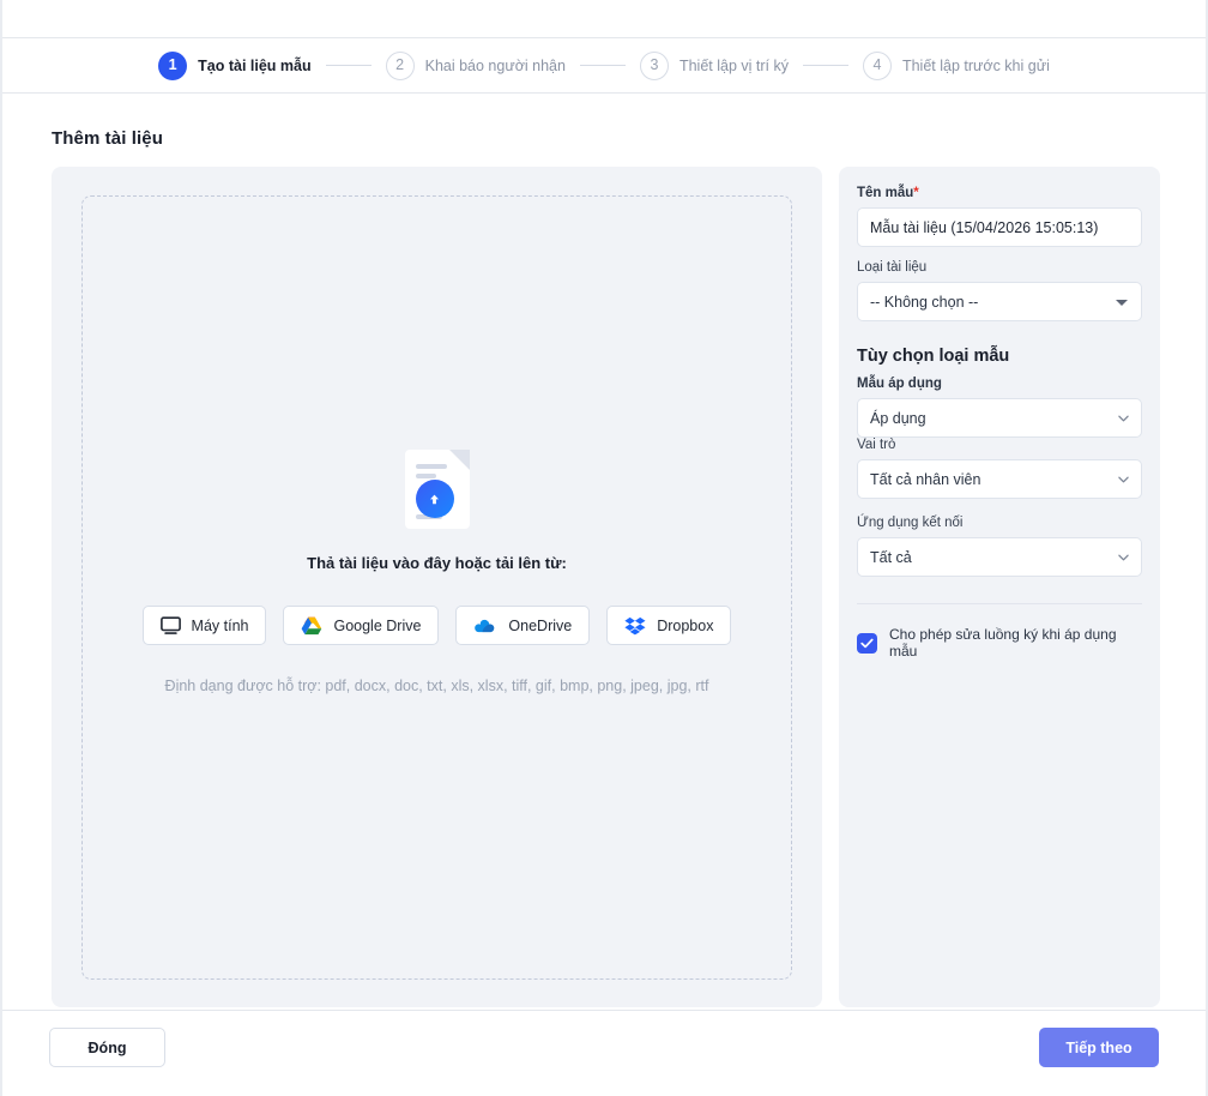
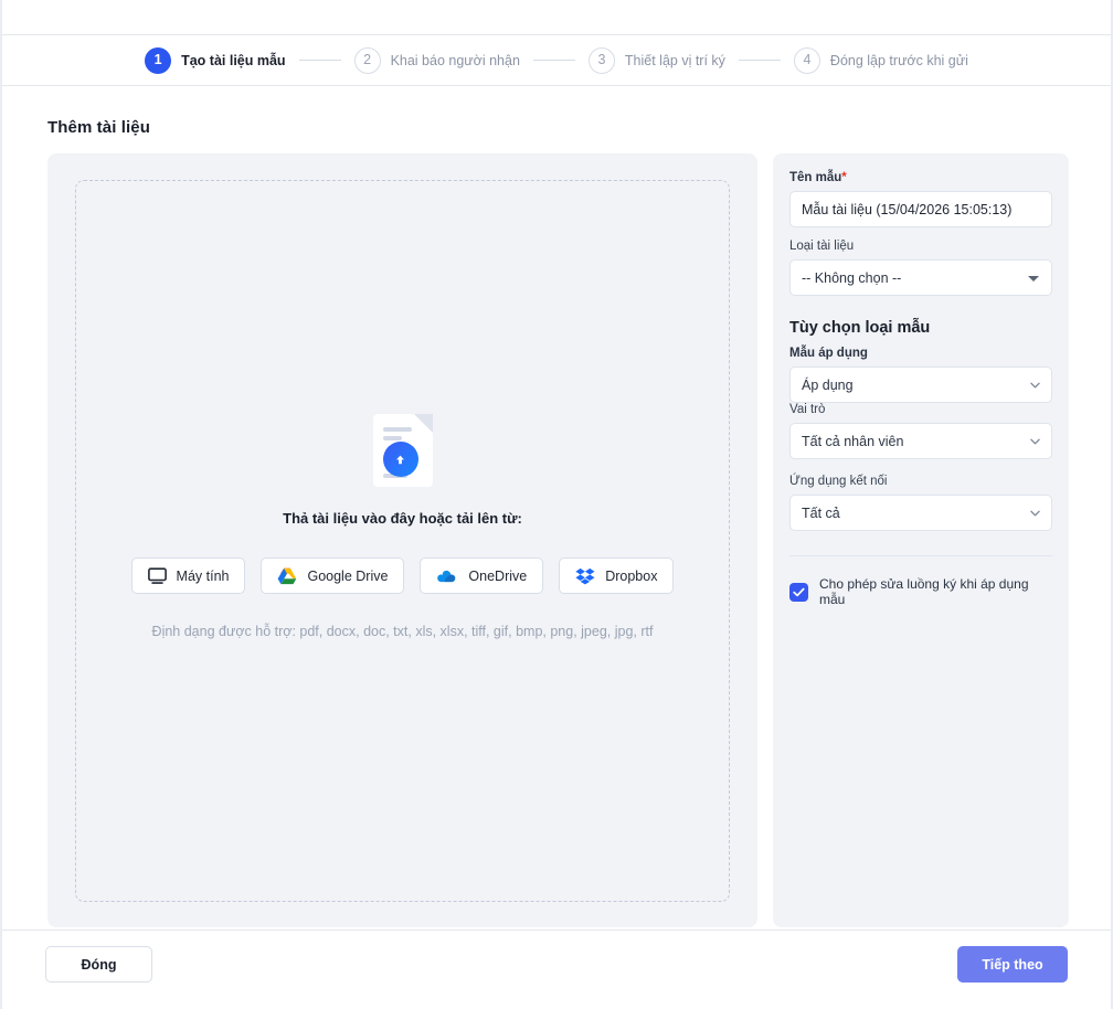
  1
  Tạo tài liệu mẫu
  2
  Khai báo người nhận
  3
  Thiết lập vị trí ký
  4
- Thiết lập trước khi gửi
+ Đóng lập trước khi gửi
  Thêm tài liệu
  Thả tài liệu vào đây hoặc tải lên từ:
  Máy tính
  Google Drive
  OneDrive
  Dropbox
  Định dạng được hỗ trợ: pdf, docx, doc, txt, xls, xlsx, tiff, gif, bmp, png, jpeg, jpg, rtf
  Tên mẫu*
  Mẫu tài liệu (15/04/2026 15:05:13)
  Loại tài liệu
  -- Không chọn --
  Tùy chọn loại mẫu
  Mẫu áp dụng
  Áp dụng
  Vai trò
  Tất cả nhân viên
  Ứng dụng kết nối
  Tất cả
  Cho phép sửa luồng ký khi áp dụng mẫu
  Đóng
  Tiếp theo
